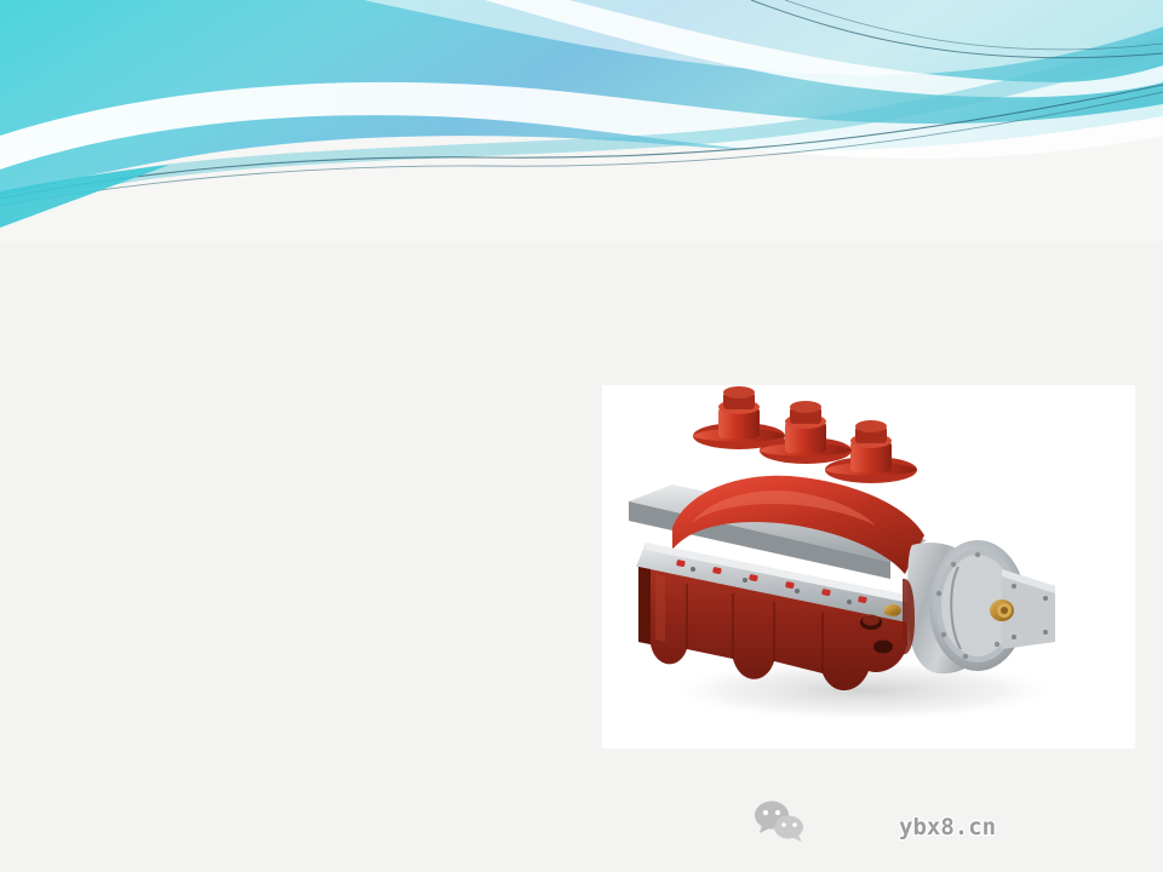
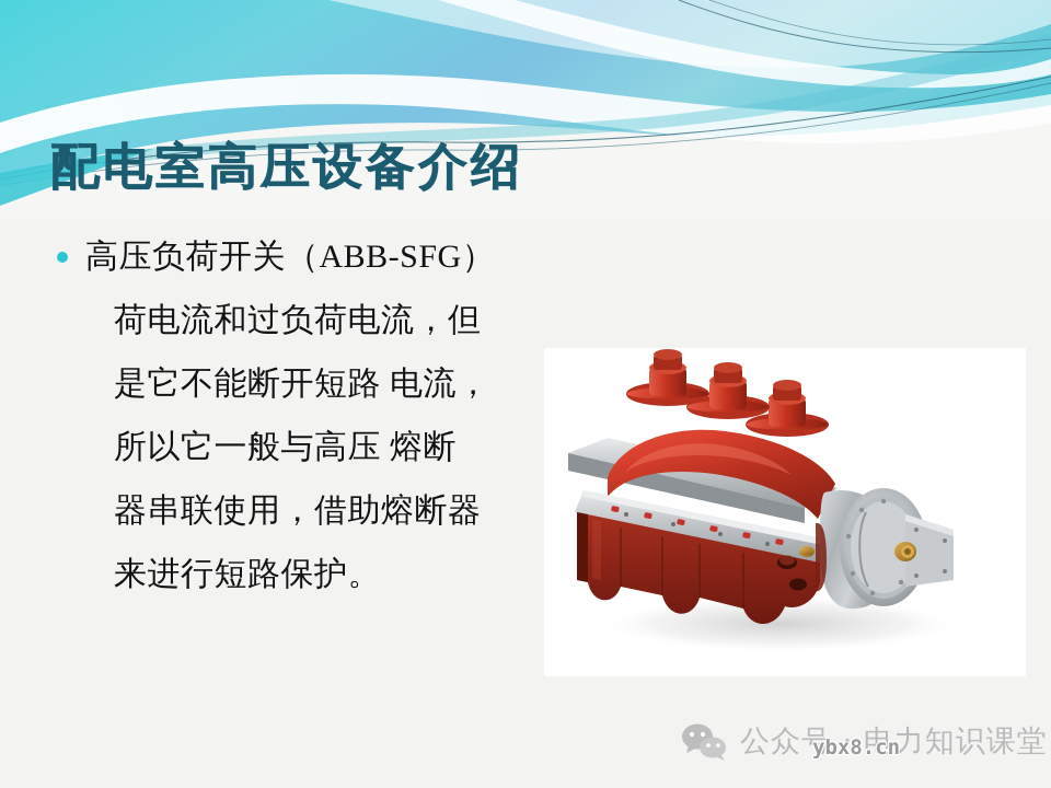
+ 配电室高压设备介绍
+ 高压负荷开关（ABB-SFG）
+ 荷电流和过负荷电流，但
+ 是它不能断开短路 电流，
+ 所以它一般与高压 熔断
+ 器串联使用，借助熔断器
+ 来进行短路保护。
+ 公众号 · 电力知识课堂
  ybx8.cn
